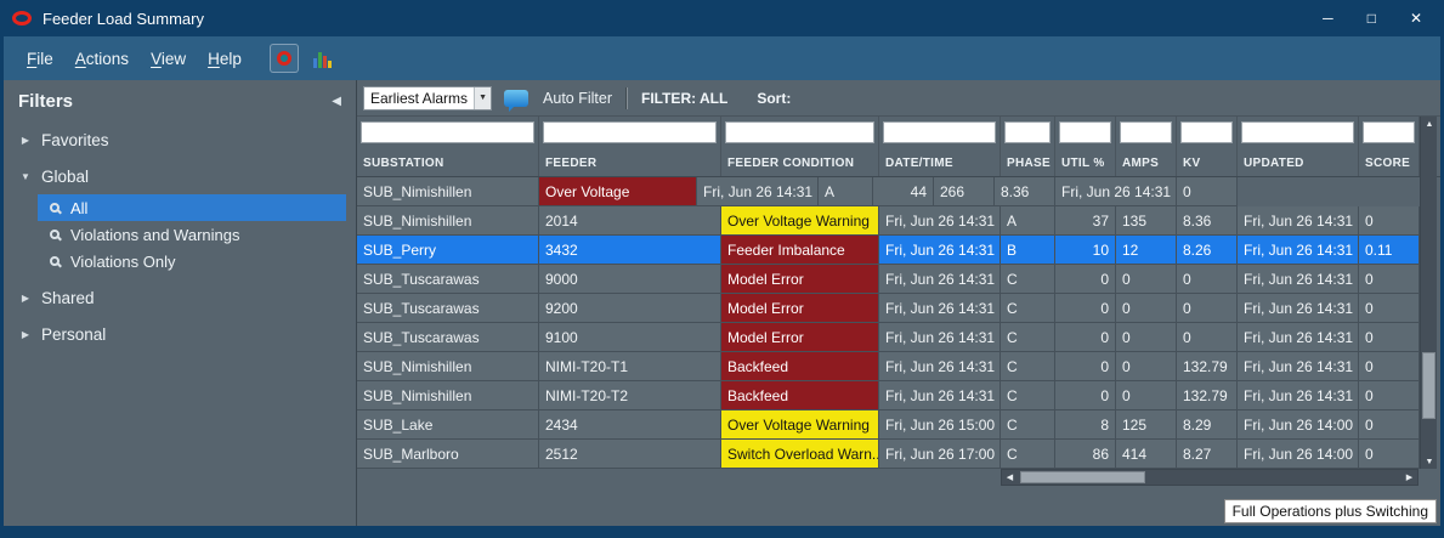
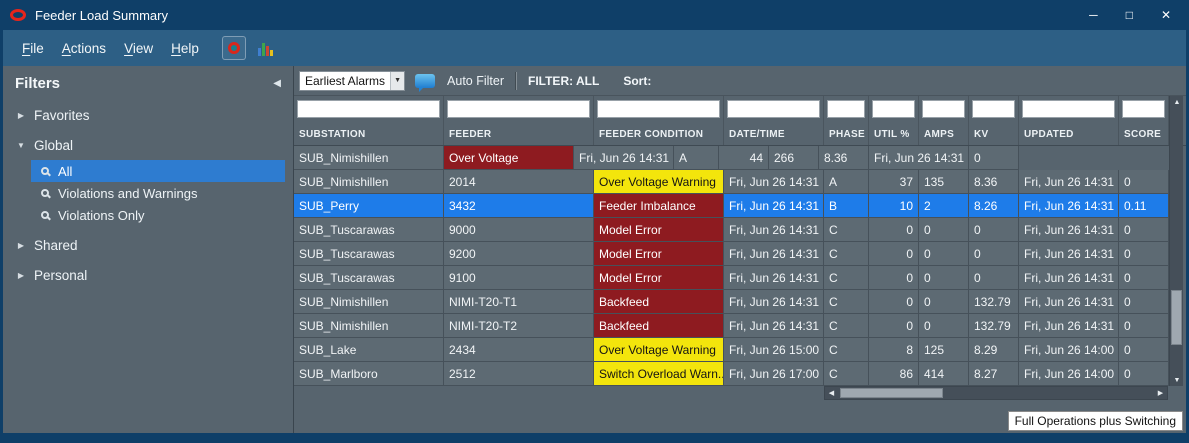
  Feeder Load Summary
  ─
  □
  ✕
  File
  Actions
  View
  Help
  Filters
  ◀
  Favorites
  Global
  All
  Violations and Warnings
  Violations Only
  Shared
  Personal
  Earliest Alarms
  Auto Filter
  FILTER: ALL
  Sort:
  SUBSTATION
  FEEDER
  FEEDER CONDITION
  DATE/TIME
  PHASE
  UTIL %
  AMPS
  KV
  UPDATED
  SCORE
  SUB_Nimishillen
  Over Voltage
  Fri, Jun 26 14:31
  A
  44
  266
  8.36
  Fri, Jun 26 14:31
  0
  SUB_Nimishillen
  2014
  Over Voltage Warning
  Fri, Jun 26 14:31
  A
  37
  135
  8.36
  Fri, Jun 26 14:31
  0
  SUB_Perry
  3432
  Feeder Imbalance
  Fri, Jun 26 14:31
  B
  10
- 12
+ 2
  8.26
  Fri, Jun 26 14:31
  0.11
  SUB_Tuscarawas
  9000
  Model Error
  Fri, Jun 26 14:31
  C
  0
  0
  0
  Fri, Jun 26 14:31
  0
  SUB_Tuscarawas
  9200
  Model Error
  Fri, Jun 26 14:31
  C
  0
  0
  0
  Fri, Jun 26 14:31
  0
  SUB_Tuscarawas
  9100
  Model Error
  Fri, Jun 26 14:31
  C
  0
  0
  0
  Fri, Jun 26 14:31
  0
  SUB_Nimishillen
  NIMI-T20-T1
  Backfeed
  Fri, Jun 26 14:31
  C
  0
  0
  132.79
  Fri, Jun 26 14:31
  0
  SUB_Nimishillen
  NIMI-T20-T2
  Backfeed
  Fri, Jun 26 14:31
  C
  0
  0
  132.79
  Fri, Jun 26 14:31
  0
  SUB_Lake
  2434
  Over Voltage Warning
  Fri, Jun 26 15:00
  C
  8
  125
  8.29
  Fri, Jun 26 14:00
  0
  SUB_Marlboro
  2512
  Switch Overload Warn..
  Fri, Jun 26 17:00
  C
  86
  414
  8.27
  Fri, Jun 26 14:00
  0
  Full Operations plus Switching
